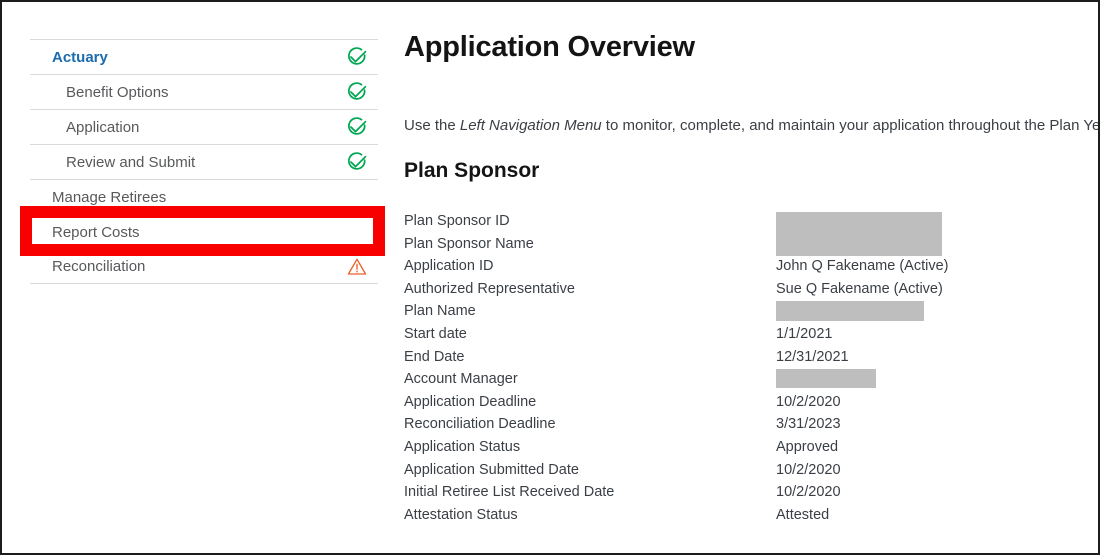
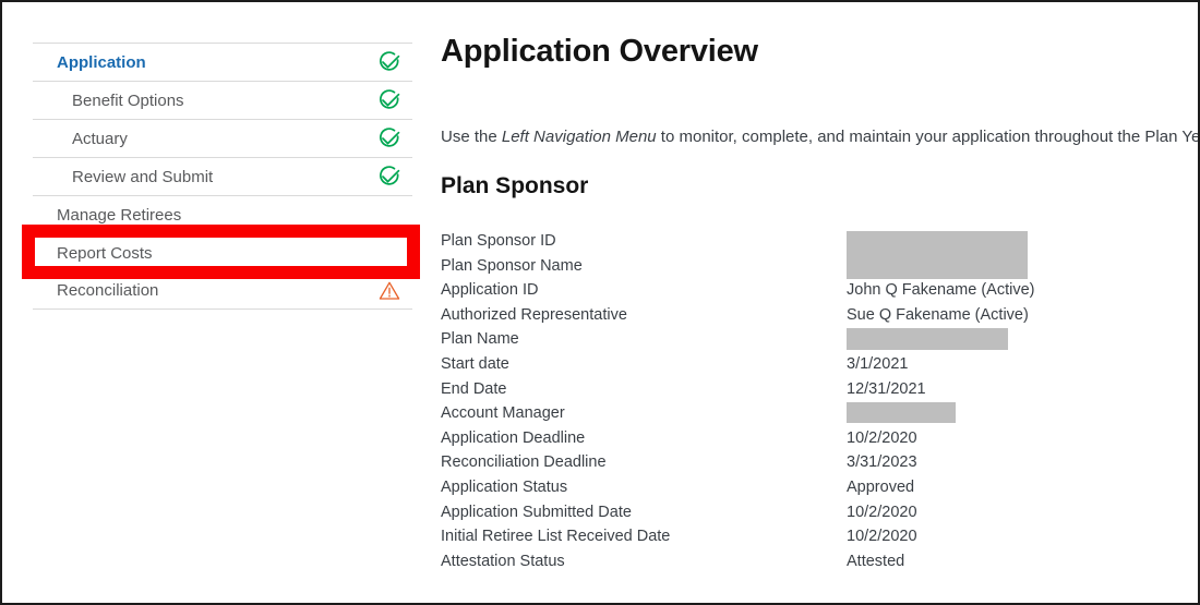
- Actuary
+ Application
  Benefit Options
- Application
+ Actuary
  Review and Submit
  Manage Retirees
  Report Costs
  Reconciliation
  Application Overview
  Use the Left Navigation Menu to monitor, complete, and maintain your application throughout the Plan Ye
  Plan Sponsor
  Plan Sponsor ID
  Plan Sponsor Name
  Application ID
  John Q Fakename (Active)
  Authorized Representative
  Sue Q Fakename (Active)
  Plan Name
  Start date
- 1/1/2021
+ 3/1/2021
  End Date
  12/31/2021
  Account Manager
  Application Deadline
  10/2/2020
  Reconciliation Deadline
  3/31/2023
  Application Status
  Approved
  Application Submitted Date
  10/2/2020
  Initial Retiree List Received Date
  10/2/2020
  Attestation Status
  Attested
